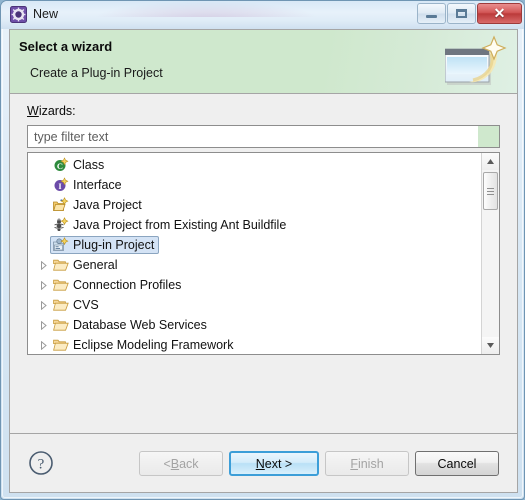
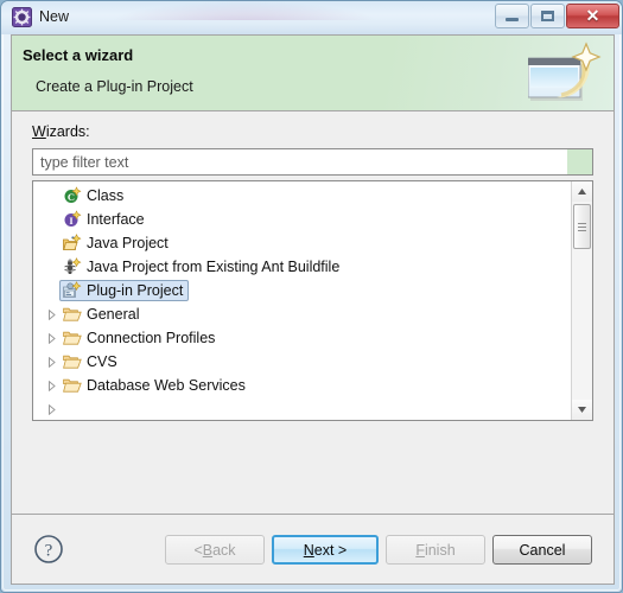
  New
  ✕
  Select a wizard
  Create a Plug-in Project
  Wizards:
  type filter text
  C
  Class
  I
  Interface
  Java Project
  Java Project from Existing Ant Buildfile
  Plug-in Project
  General
  Connection Profiles
  CVS
  Database Web Services
- Eclipse Modeling Framework
  ?
  <
  B
  ack
  N
  ext >
  F
  inish
  Cancel
